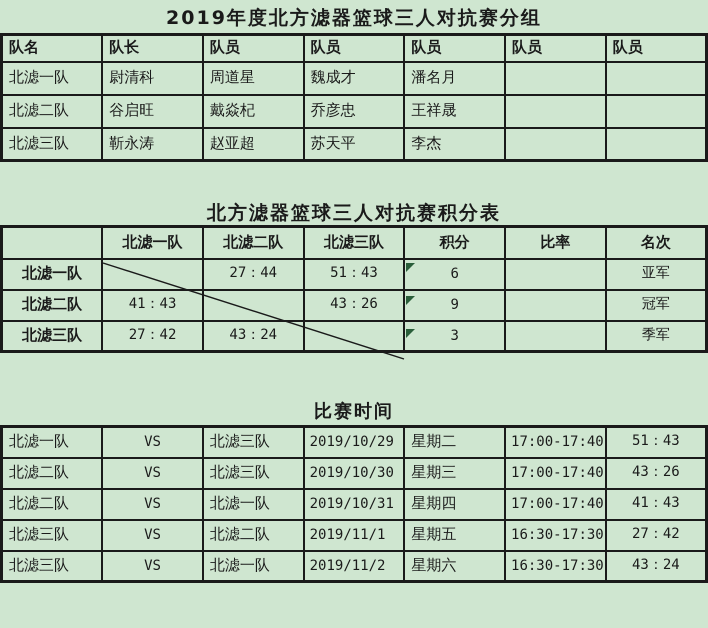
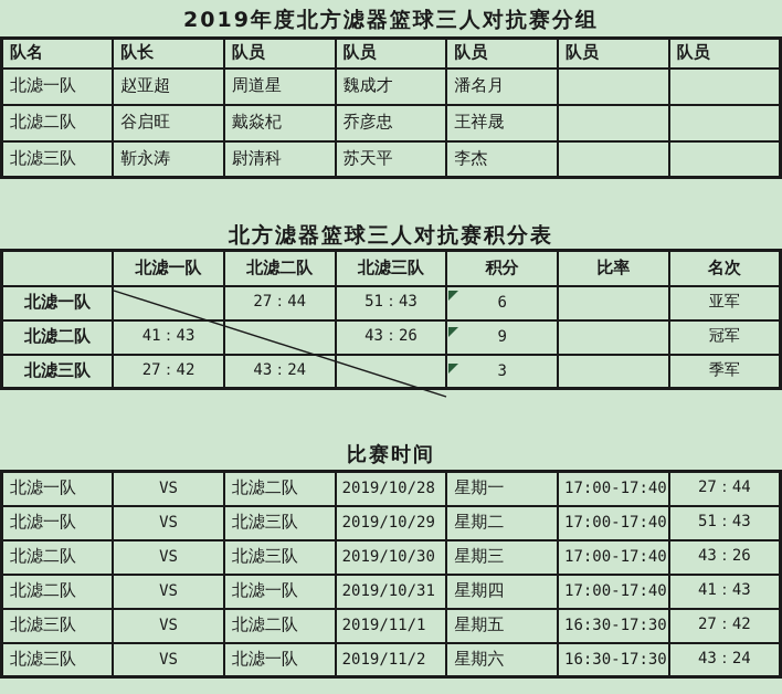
  2019年度北方滤器篮球三人对抗赛分组
  队名	队长	队员	队员	队员	队员	队员
- 北滤一队	尉清科	周道星	魏成才	潘名月
+ 北滤一队	赵亚超	周道星	魏成才	潘名月
  北滤二队	谷启旺	戴焱杞	乔彦忠	王祥晟
- 北滤三队	靳永涛	赵亚超	苏天平	李杰
+ 北滤三队	靳永涛	尉清科	苏天平	李杰
  北方滤器篮球三人对抗赛积分表
  	北滤一队	北滤二队	北滤三队	积分	比率	名次
  北滤一队		27：44	51：43	6		亚军
  北滤二队	41：43		43：26	9		冠军
  北滤三队	27：42	43：24		3		季军
  比赛时间
+ 北滤一队	VS	北滤二队	2019/10/28	星期一	17:00-17:40	27：44
  北滤一队	VS	北滤三队	2019/10/29	星期二	17:00-17:40	51：43
  北滤二队	VS	北滤三队	2019/10/30	星期三	17:00-17:40	43：26
  北滤二队	VS	北滤一队	2019/10/31	星期四	17:00-17:40	41：43
  北滤三队	VS	北滤二队	2019/11/1	星期五	16:30-17:30	27：42
  北滤三队	VS	北滤一队	2019/11/2	星期六	16:30-17:30	43：24
